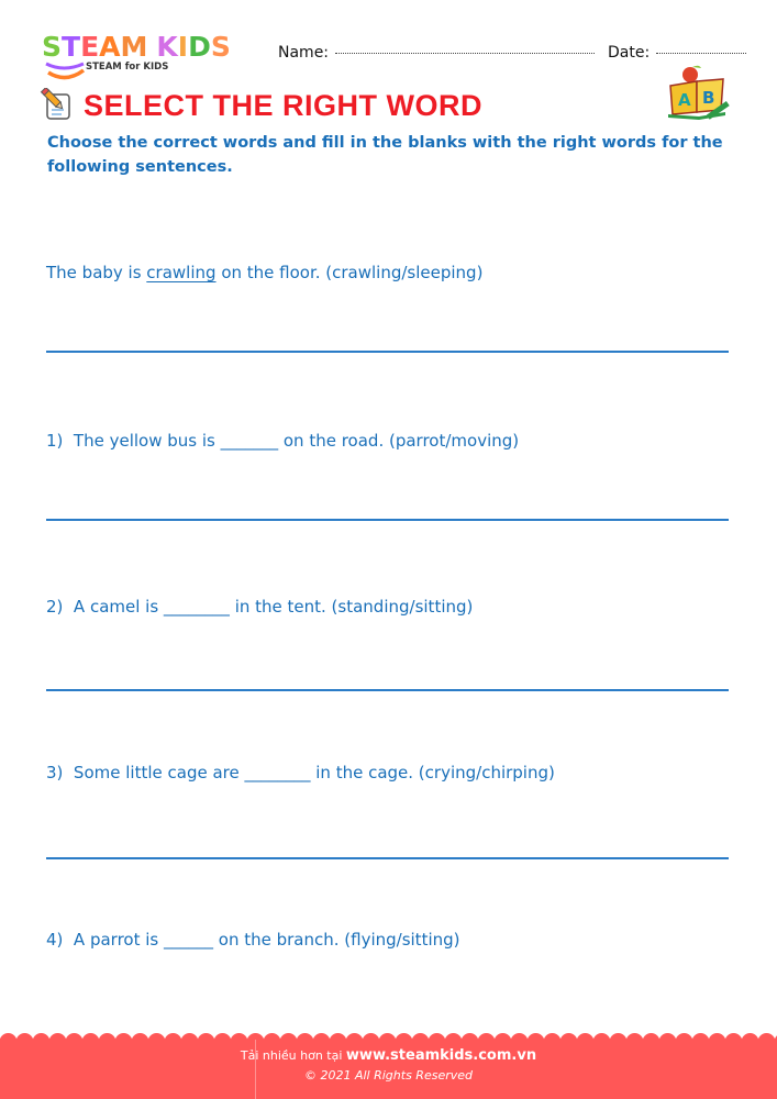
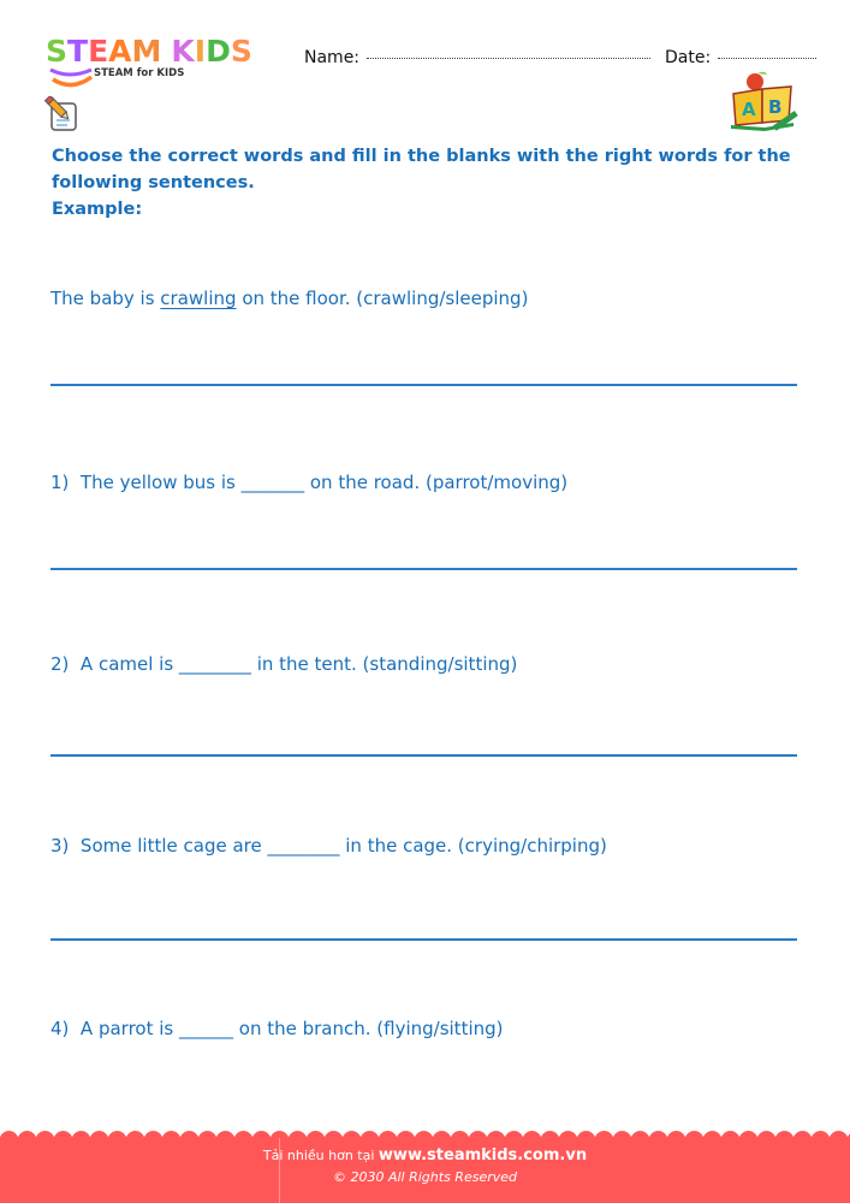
  S
  T
  E
  A
  M
  K
  I
  D
  S
  STEAM for KIDS
  Name:
  Date:
- SELECT THE RIGHT WORD
  A
  B
  Choose the correct words and fill in the blanks with the right words for the following sentences.
+ Example:
  The baby is crawling on the floor. (crawling/sleeping)
  1) The yellow bus is _______ on the road. (parrot/moving)
  2) A camel is ________ in the tent. (standing/sitting)
  3) Some little cage are ________ in the cage. (crying/chirping)
  4) A parrot is ______ on the branch. (flying/sitting)
  Tải nhiều hơn tại www.steamkids.com.vn
- © 2021 All Rights Reserved
+ © 2030 All Rights Reserved
